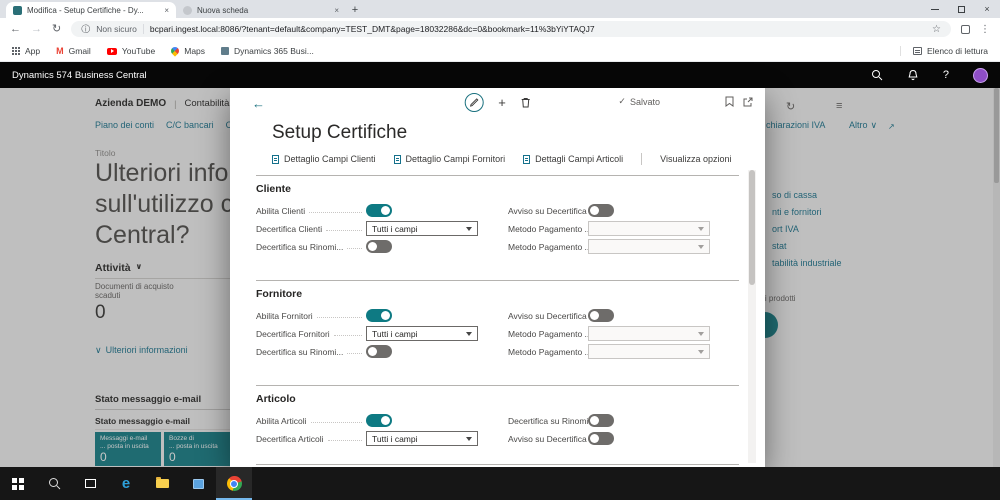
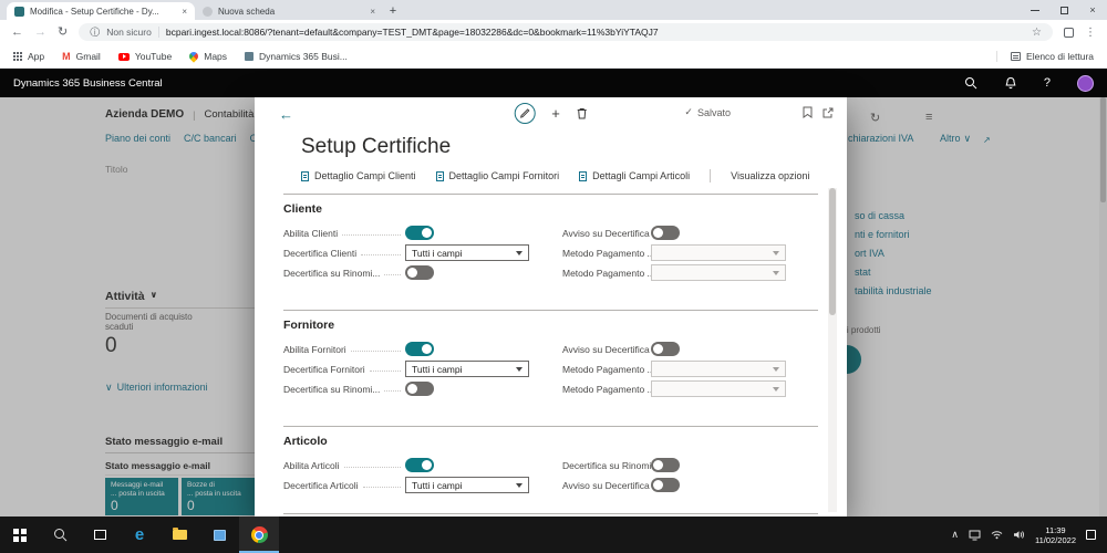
  Modifica - Setup Certifiche - Dy...
  ×
  Nuova scheda
  ×
  +
  ×
  ←
  →
  ↻
  ⓘ
  Non sicuro
  bcpari.ingest.local:8086/?tenant=default&company=TEST_DMT&page=18032286&dc=0&bookmark=11%3bYiYTAQJ7
  ☆
  ⋮
  App
  M
  Gmail
  YouTube
  Maps
  Dynamics 365 Busi...
  Elenco di lettura
- Dynamics 574 Business Central
+ Dynamics 365 Business Central
  ?
  Azienda DEMO
  |
  Contabilità
  ↻
  ≡
  Piano dei conti
  C/C bancari
  chiarazioni IVA
  Altro
  ∨
  ↗
  Titolo
- Ulteriori info
- sull'utilizzo c
- Central?
  Attività
  ∨
  Documenti di acquisto
  scaduti
  0
  ∨
  Ulteriori informazioni
  Stato messaggio e-mail
  Stato messaggio e-mail
  0
  0
  so di cassa
  nti e fornitori
  ort IVA
  stat
  tabilità industriale
  i prodotti
  ←
  +
  ✓
  Salvato
  Setup Certifiche
  Dettaglio Campi Clienti
  Dettaglio Campi Fornitori
  Dettagli Campi Articoli
  Visualizza opzioni
  Cliente
  Abilita Clienti
  Avviso su Decertifica
  Decertifica Clienti
  Tutti i campi
  Metodo Pagamento .
  Decertifica su Rinomi...
  Metodo Pagamento .
  Fornitore
  Abilita Fornitori
  Avviso su Decertifica
  Decertifica Fornitori
  Tutti i campi
  Metodo Pagamento .
  Decertifica su Rinomi...
  Metodo Pagamento .
  Articolo
  Abilita Articoli
  Decertifica su Rinom
  Decertifica Articoli
  Tutti i campi
  Avviso su Decertifica
  e
+ ∧
+ 11:39
+ 11/02/2022
